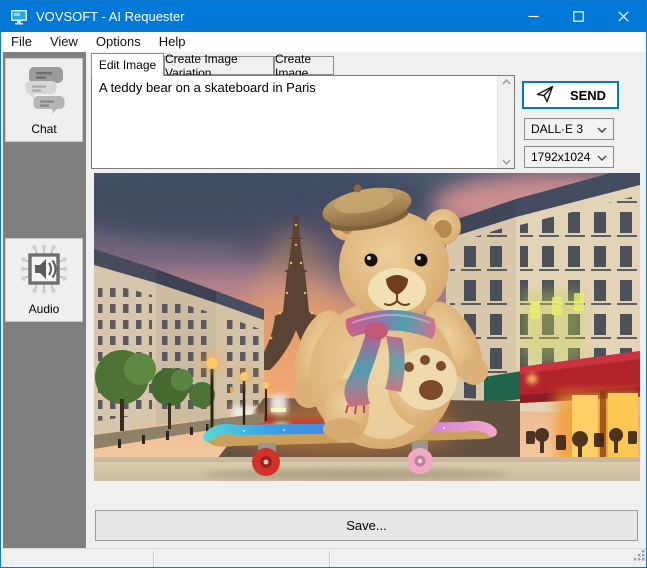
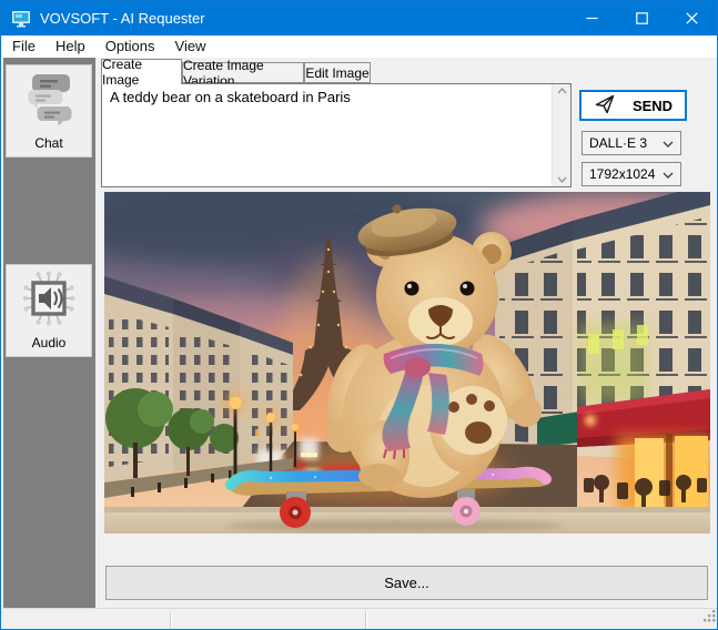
  VOVSOFT - AI Requester
  File
- View
+ Help
  Options
- Help
+ View
  Chat
  Audio
- Edit Image
+ Create Image
  Create Image Variation
- Create Image
+ Edit Image
  A teddy bear on a skateboard in Paris
  SEND
  DALL·E 3
  1792x1024
  Save...
